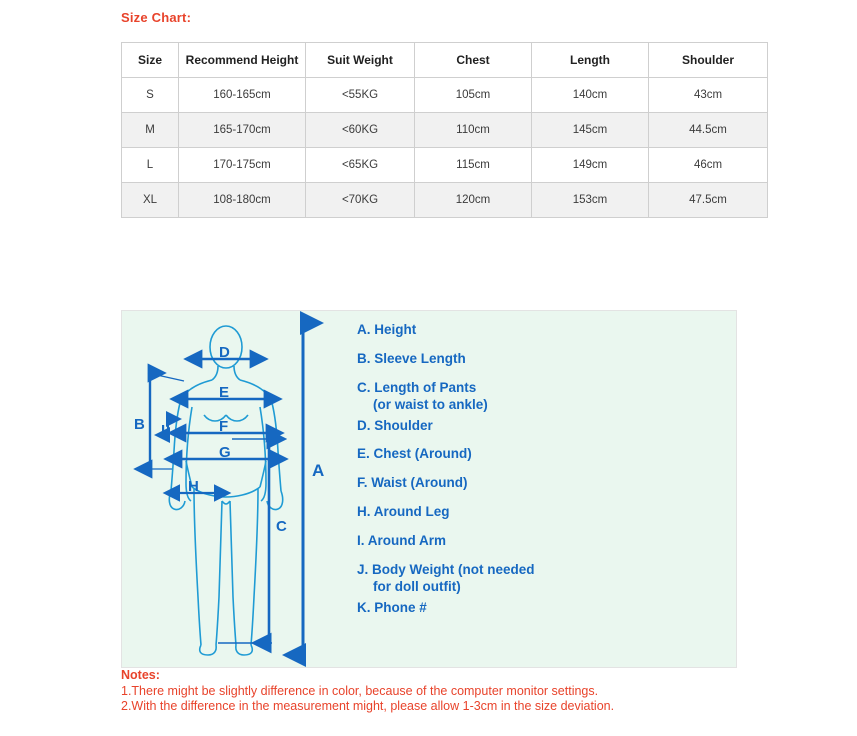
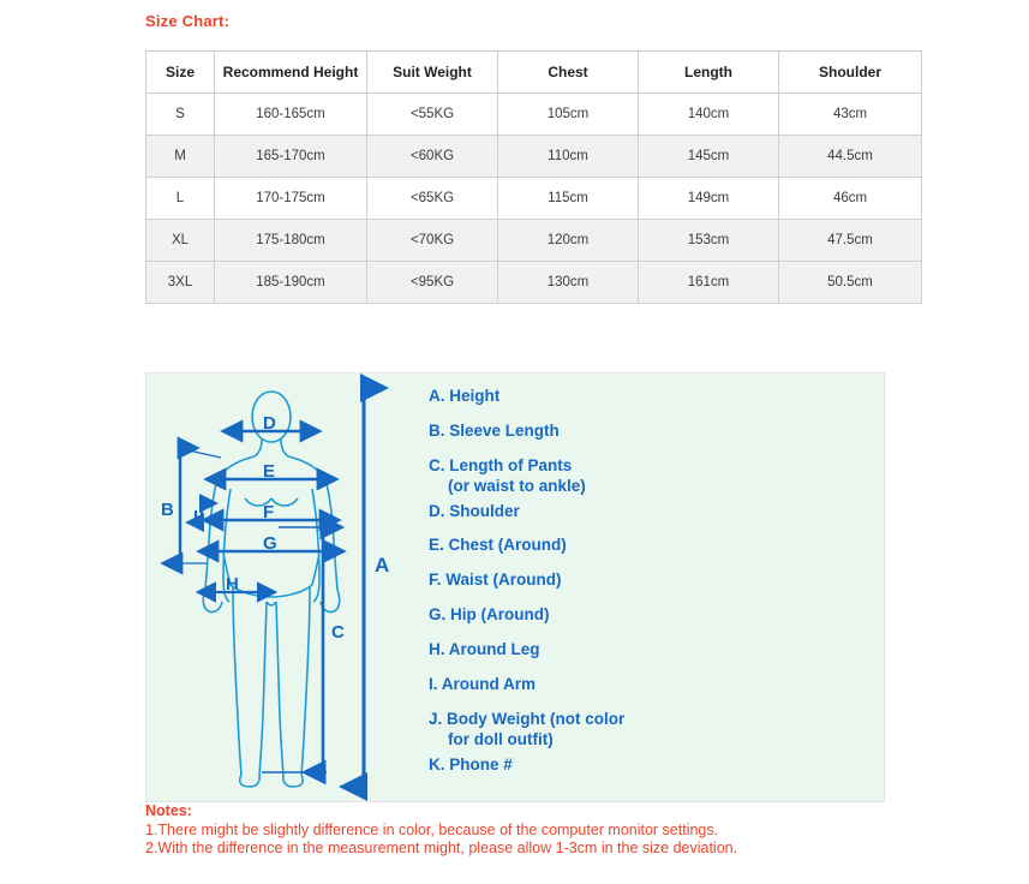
  Size Chart:
  Size	Recommend Height	Suit Weight	Chest	Length	Shoulder
  S	160-165cm	<55KG	105cm	140cm	43cm
  M	165-170cm	<60KG	110cm	145cm	44.5cm
  L	170-175cm	<65KG	115cm	149cm	46cm
- XL	108-180cm	<70KG	120cm	153cm	47.5cm
+ XL	175-180cm	<70KG	120cm	153cm	47.5cm
+ 3XL	185-190cm	<95KG	130cm	161cm	50.5cm
  A
  C
  B
  I
  D
  E
  F
  G
  H
  A. Height
  B. Sleeve Length
  C. Length of Pants
  (or waist to ankle)
  D. Shoulder
  E. Chest (Around)
  F. Waist (Around)
+ G. Hip (Around)
  H. Around Leg
  I. Around Arm
- J. Body Weight (not needed
+ J. Body Weight (not color
  for doll outfit)
  K. Phone #
  Notes:
  1.There might be slightly difference in color, because of the computer monitor settings.
  2.With the difference in the measurement might, please allow 1-3cm in the size deviation.
